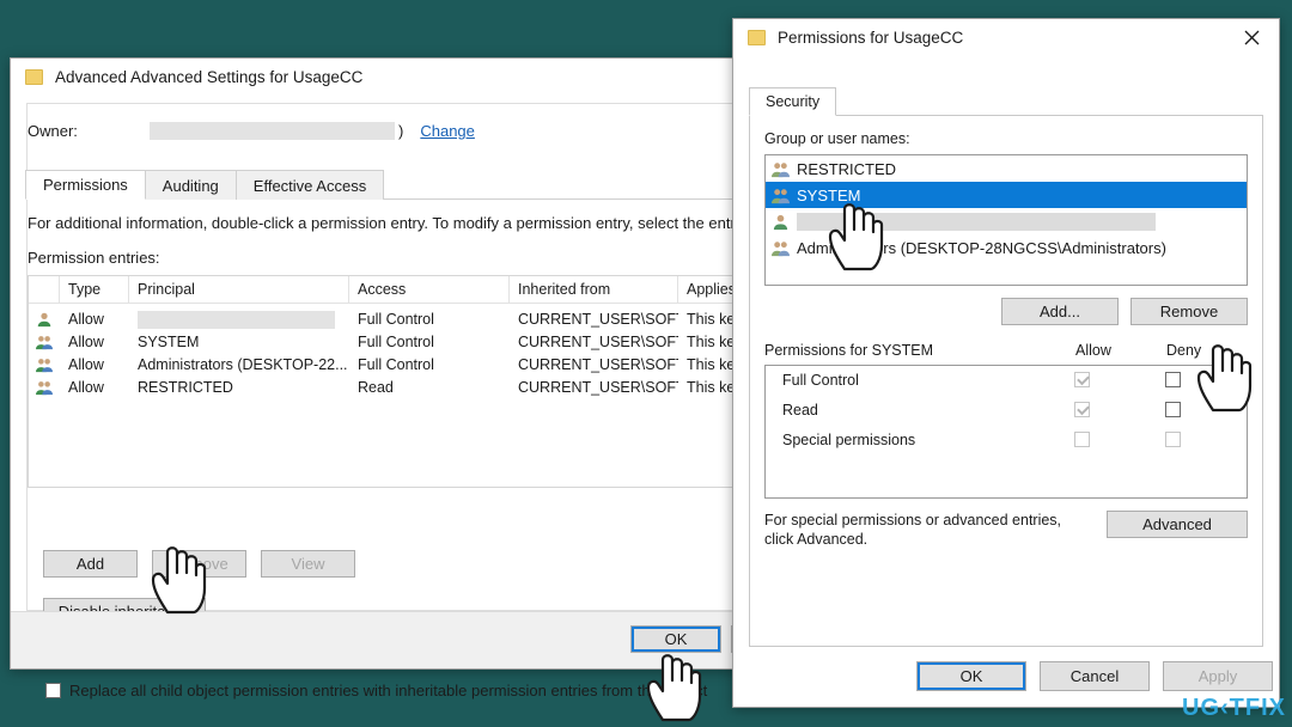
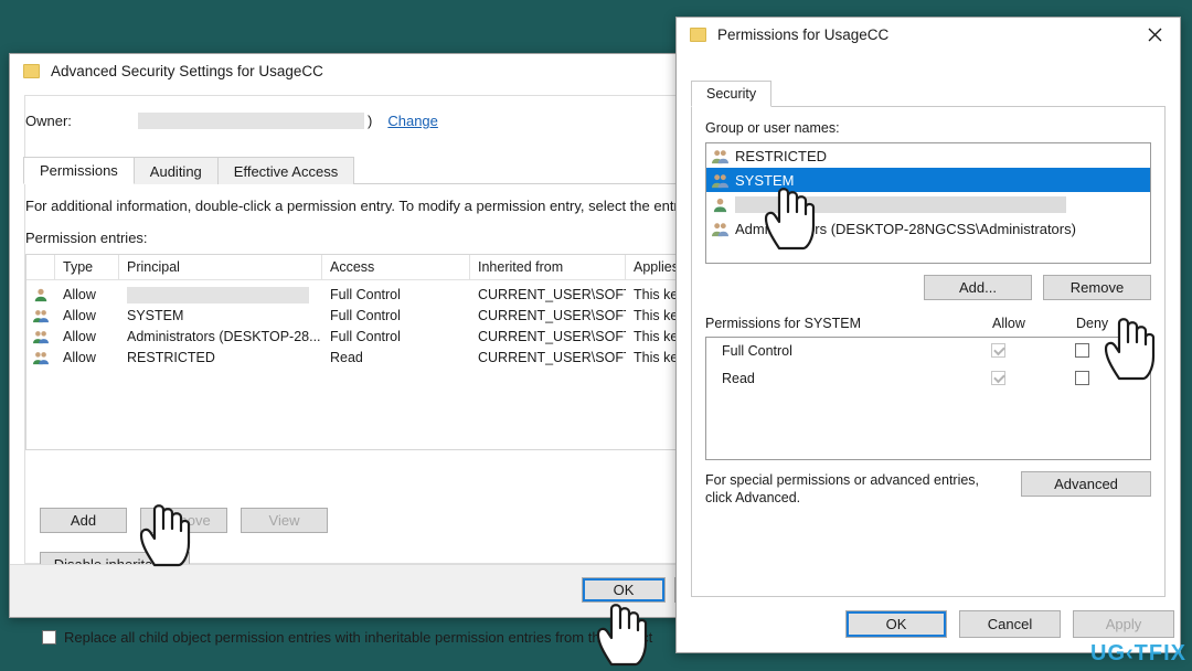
- Advanced Advanced Settings for UsageCC
+ Advanced Security Settings for UsageCC
  Owner:
  )
  Change
  Permissions
  Auditing
  Effective Access
  For additional information, double-click a permission entry. To modify a permission entry, select the ent
  Permission entries:
  Type
  Principal
  Access
  Inherited from
  Applie
  Allow
  Full Control
  CURRENT_USER\SOF
  This ke
  Allow
  SYSTEM
  Full Control
  CURRENT_USER\SOF
  This ke
  Allow
- Administrators (DESKTOP-22...
+ Administrators (DESKTOP-28...
  Full Control
  CURRENT_USER\SOF
  This ke
  Allow
  RESTRICTED
  Read
  CURRENT_USER\SOF
  This ke
  Add
  View
  Replace all child object permission entries with inheritable permission entries from tht
  OK
  Permissions for UsageCC
  Security
  Group or user names:
  RESTRICTED
  SYSTEM
  Admirs (DESKTOP-28NGCSS\Administrators)
  Add...
  Remove
  Permissions for SYSTEM
  Allow
  Deny
  Full Control
  Read
- Special permissions
  For special permissions or advanced entries,
  click Advanced.
  Advanced
  OK
  Cancel
  Apply
  UG‹TFIX
